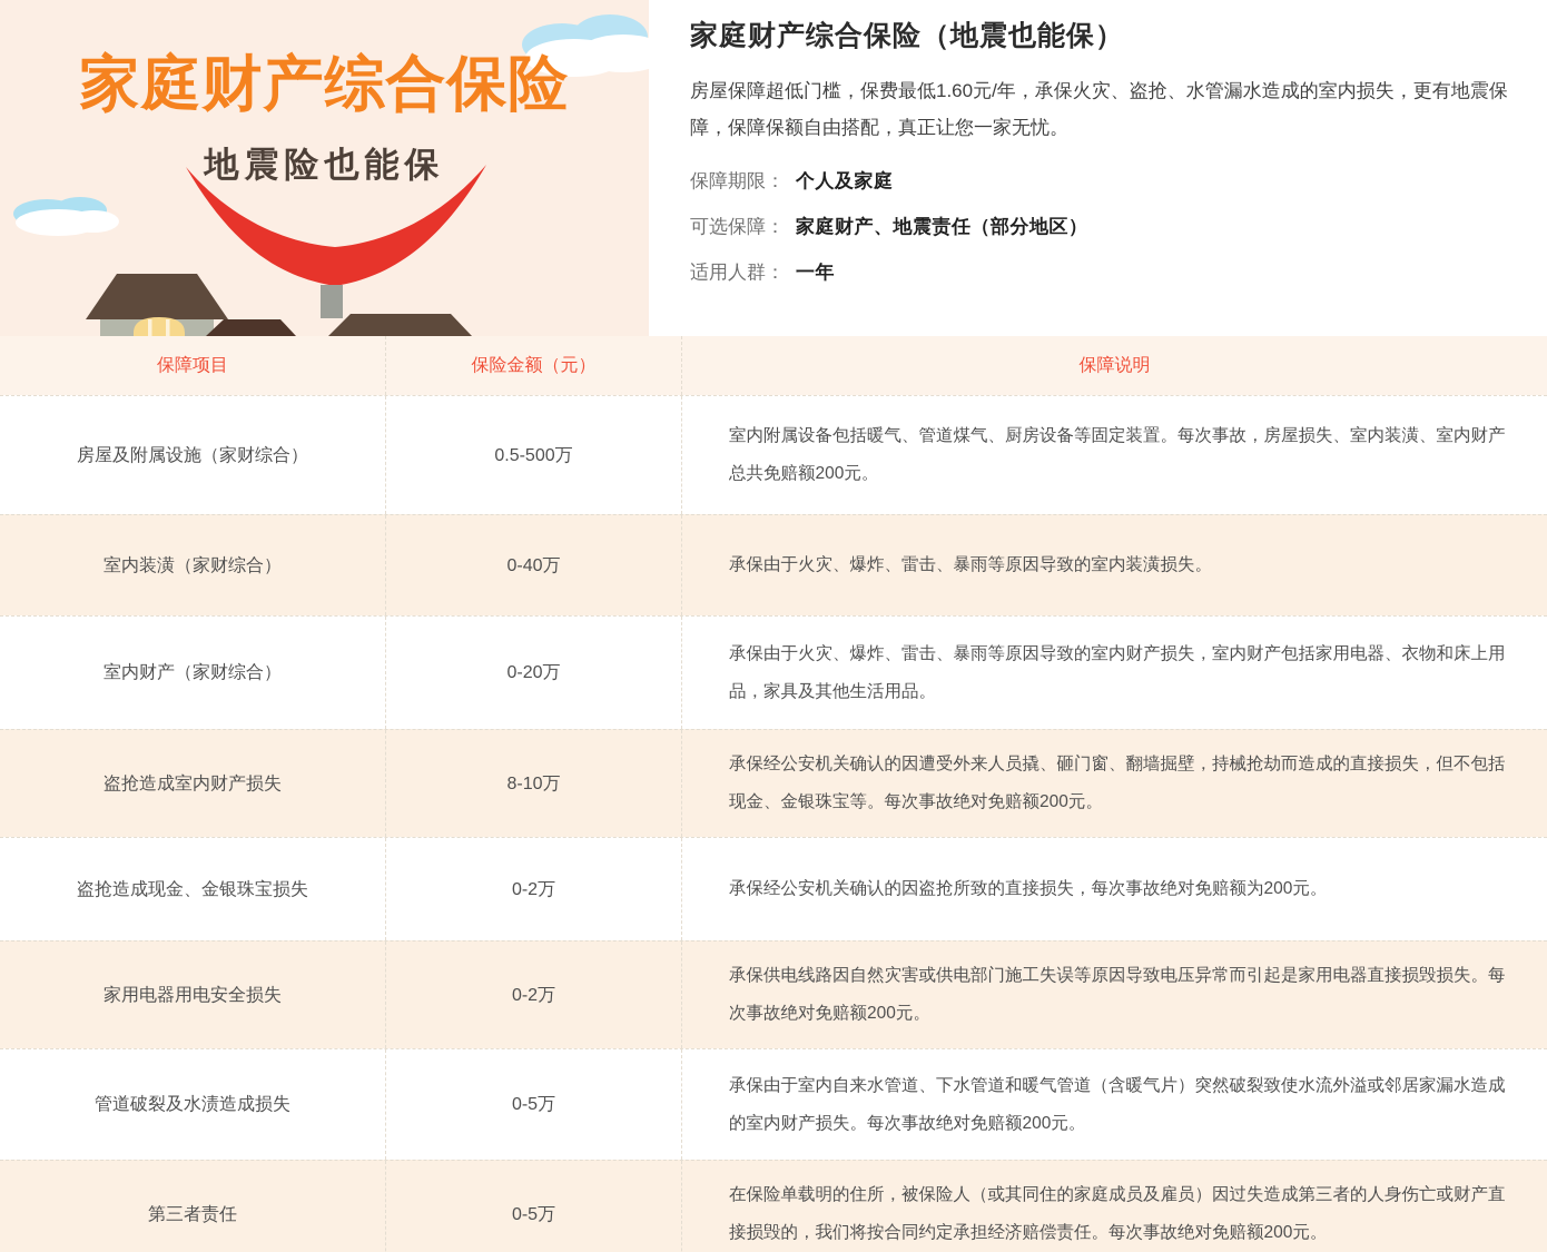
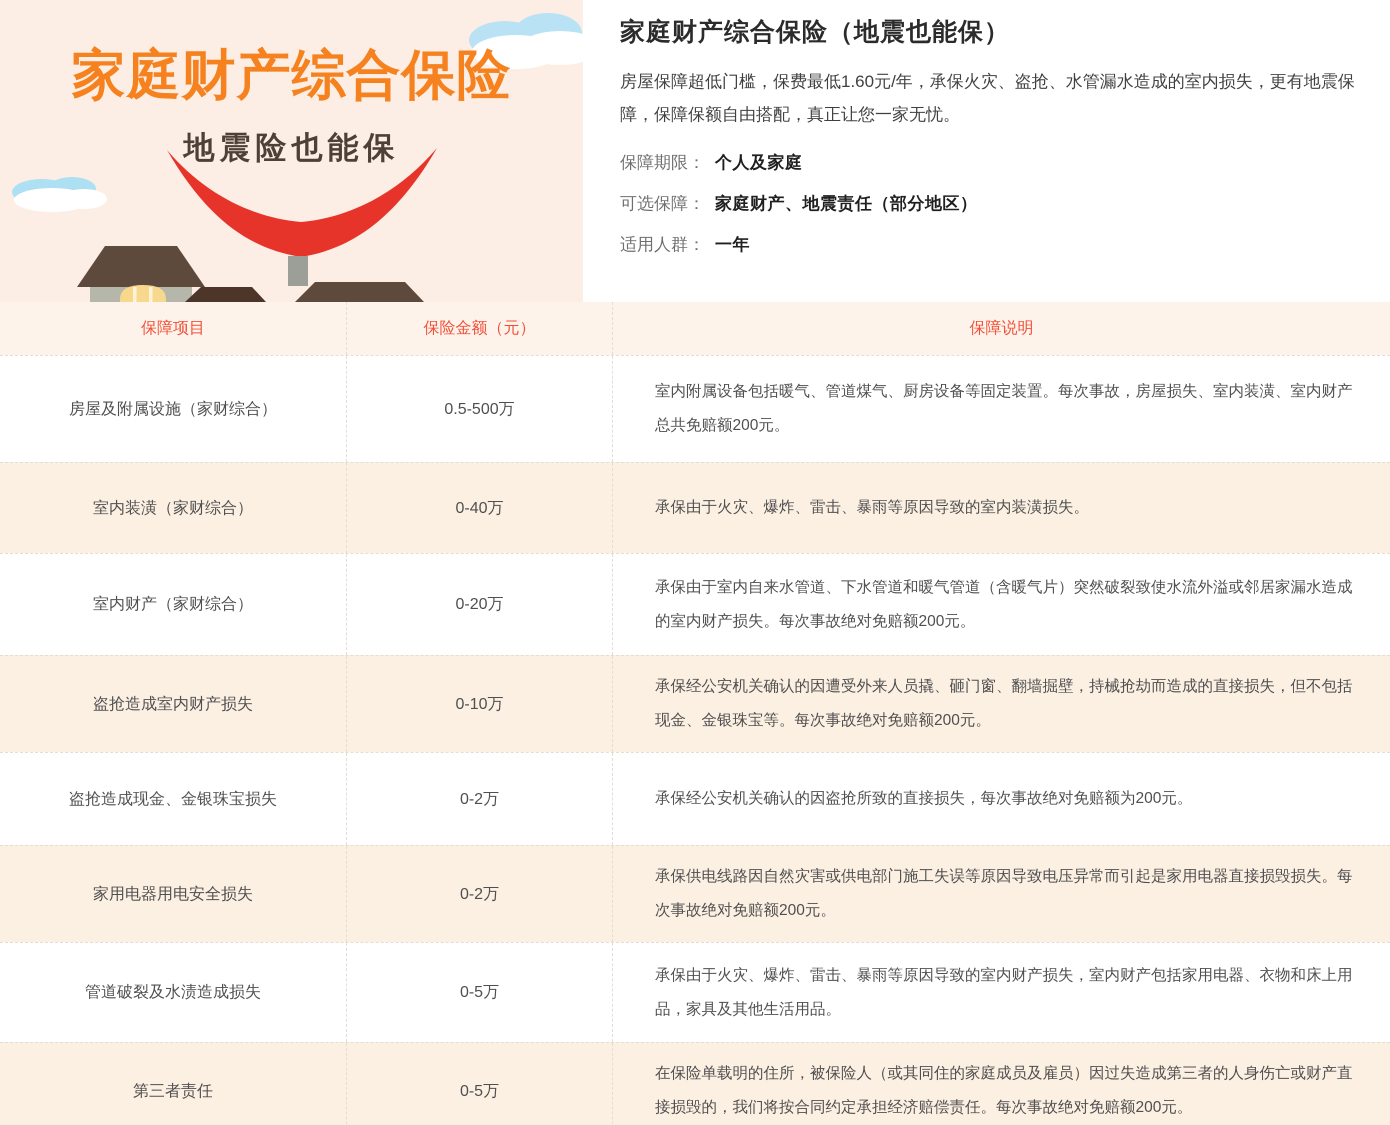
  家庭财产综合保险
  地震险也能保
  家庭财产综合保险（地震也能保）
  房屋保障超低门槛，保费最低1.60元/年，承保火灾、盗抢、水管漏水造成的室内损失，更有地震保障，保障保额自由搭配，真正让您一家无忧。
  保障期限：
  个人及家庭
  可选保障：
  家庭财产、地震责任（部分地区）
  适用人群：
  一年
  保障项目
  保险金额（元）
  保障说明
  房屋及附属设施（家财综合）
  0.5-500万
  室内附属设备包括暖气、管道煤气、厨房设备等固定装置。每次事故，房屋损失、室内装潢、室内财产总共免赔额200元。
  室内装潢（家财综合）
  0-40万
  承保由于火灾、爆炸、雷击、暴雨等原因导致的室内装潢损失。
  室内财产（家财综合）
  0-20万
- 承保由于火灾、爆炸、雷击、暴雨等原因导致的室内财产损失，室内财产包括家用电器、衣物和床上用品，家具及其他生活用品。
+ 承保由于室内自来水管道、下水管道和暖气管道（含暖气片）突然破裂致使水流外溢或邻居家漏水造成的室内财产损失。每次事故绝对免赔额200元。
  盗抢造成室内财产损失
- 8-10万
+ 0-10万
  承保经公安机关确认的因遭受外来人员撬、砸门窗、翻墙掘壁，持械抢劫而造成的直接损失，但不包括现金、金银珠宝等。每次事故绝对免赔额200元。
  盗抢造成现金、金银珠宝损失
  0-2万
  承保经公安机关确认的因盗抢所致的直接损失，每次事故绝对免赔额为200元。
  家用电器用电安全损失
  0-2万
  承保供电线路因自然灾害或供电部门施工失误等原因导致电压异常而引起是家用电器直接损毁损失。每次事故绝对免赔额200元。
  管道破裂及水渍造成损失
  0-5万
- 承保由于室内自来水管道、下水管道和暖气管道（含暖气片）突然破裂致使水流外溢或邻居家漏水造成的室内财产损失。每次事故绝对免赔额200元。
+ 承保由于火灾、爆炸、雷击、暴雨等原因导致的室内财产损失，室内财产包括家用电器、衣物和床上用品，家具及其他生活用品。
  第三者责任
  0-5万
  在保险单载明的住所，被保险人（或其同住的家庭成员及雇员）因过失造成第三者的人身伤亡或财产直接损毁的，我们将按合同约定承担经济赔偿责任。每次事故绝对免赔额200元。
